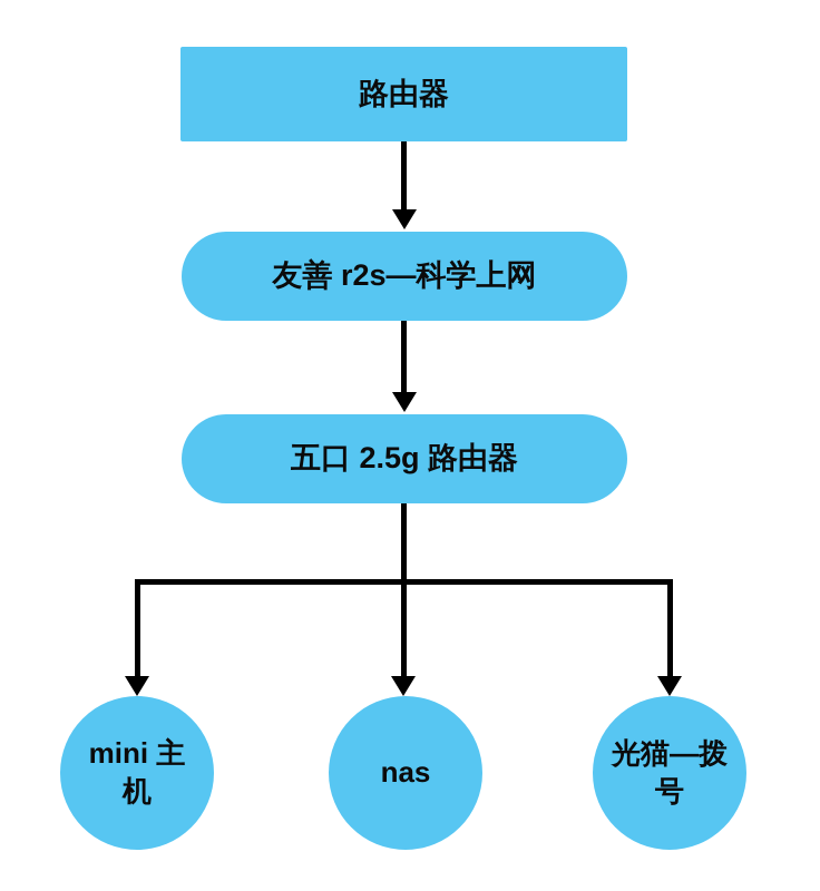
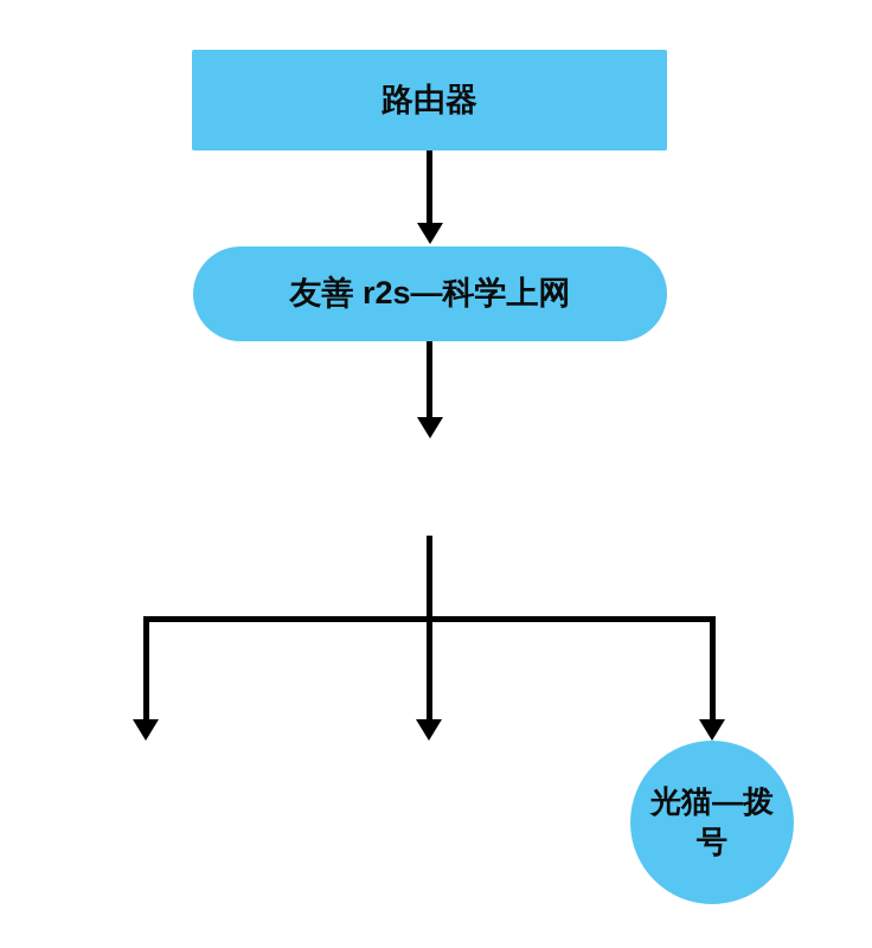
  路由器
  友善 r2s—科学上网
- 五口 2.5g 路由器
- mini 主机
- nas
  光猫—拨号
